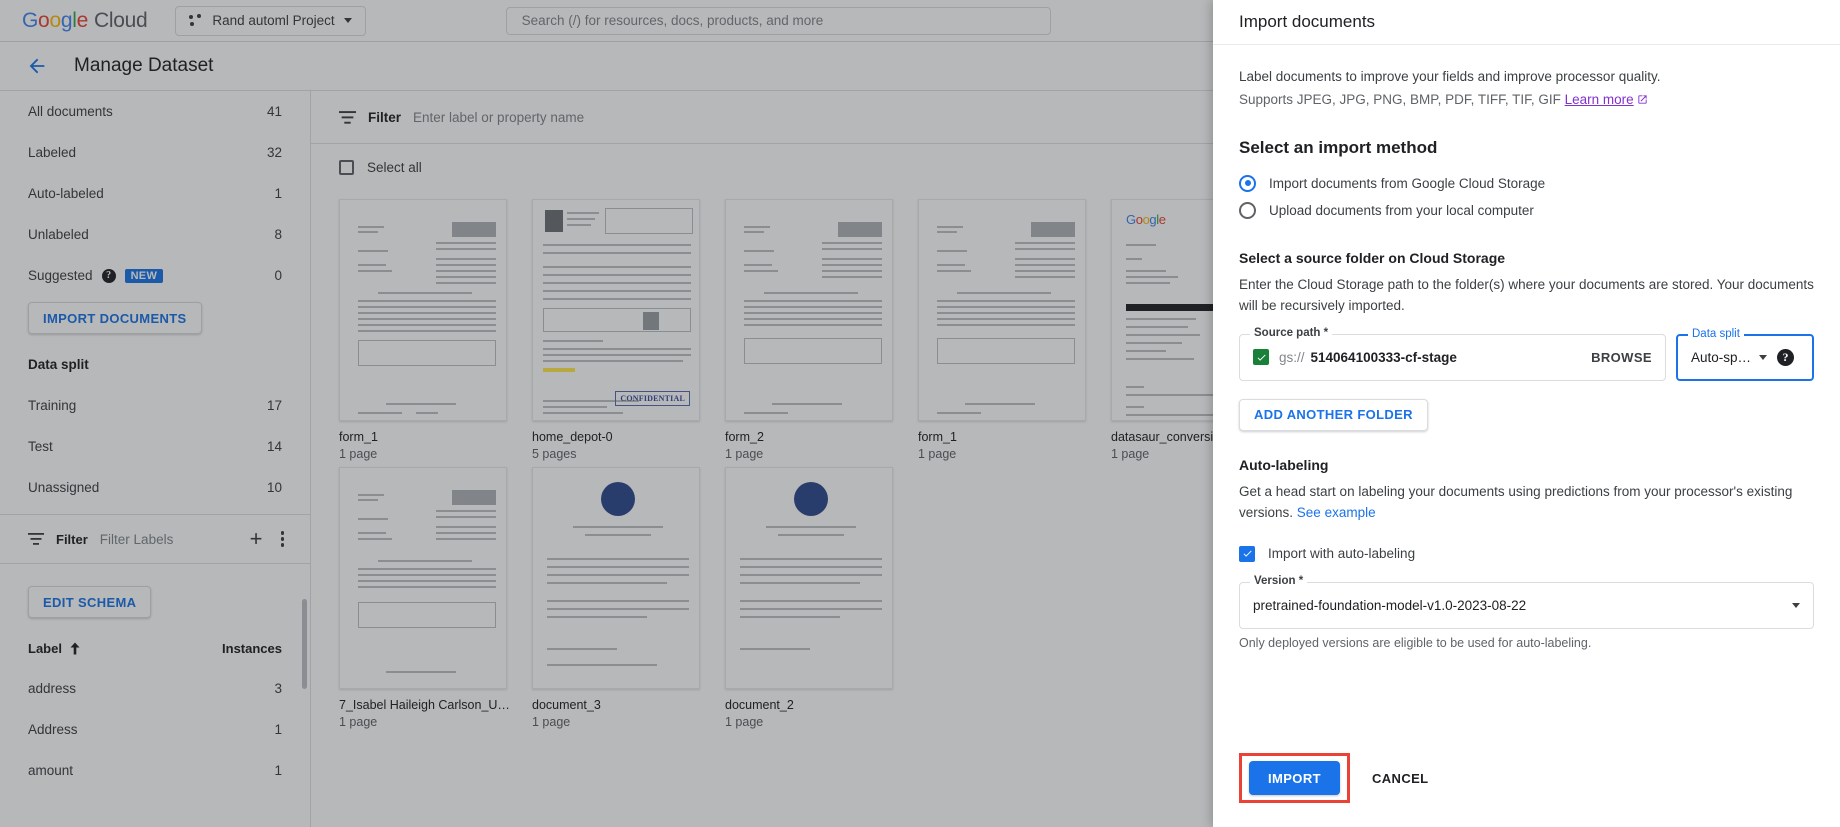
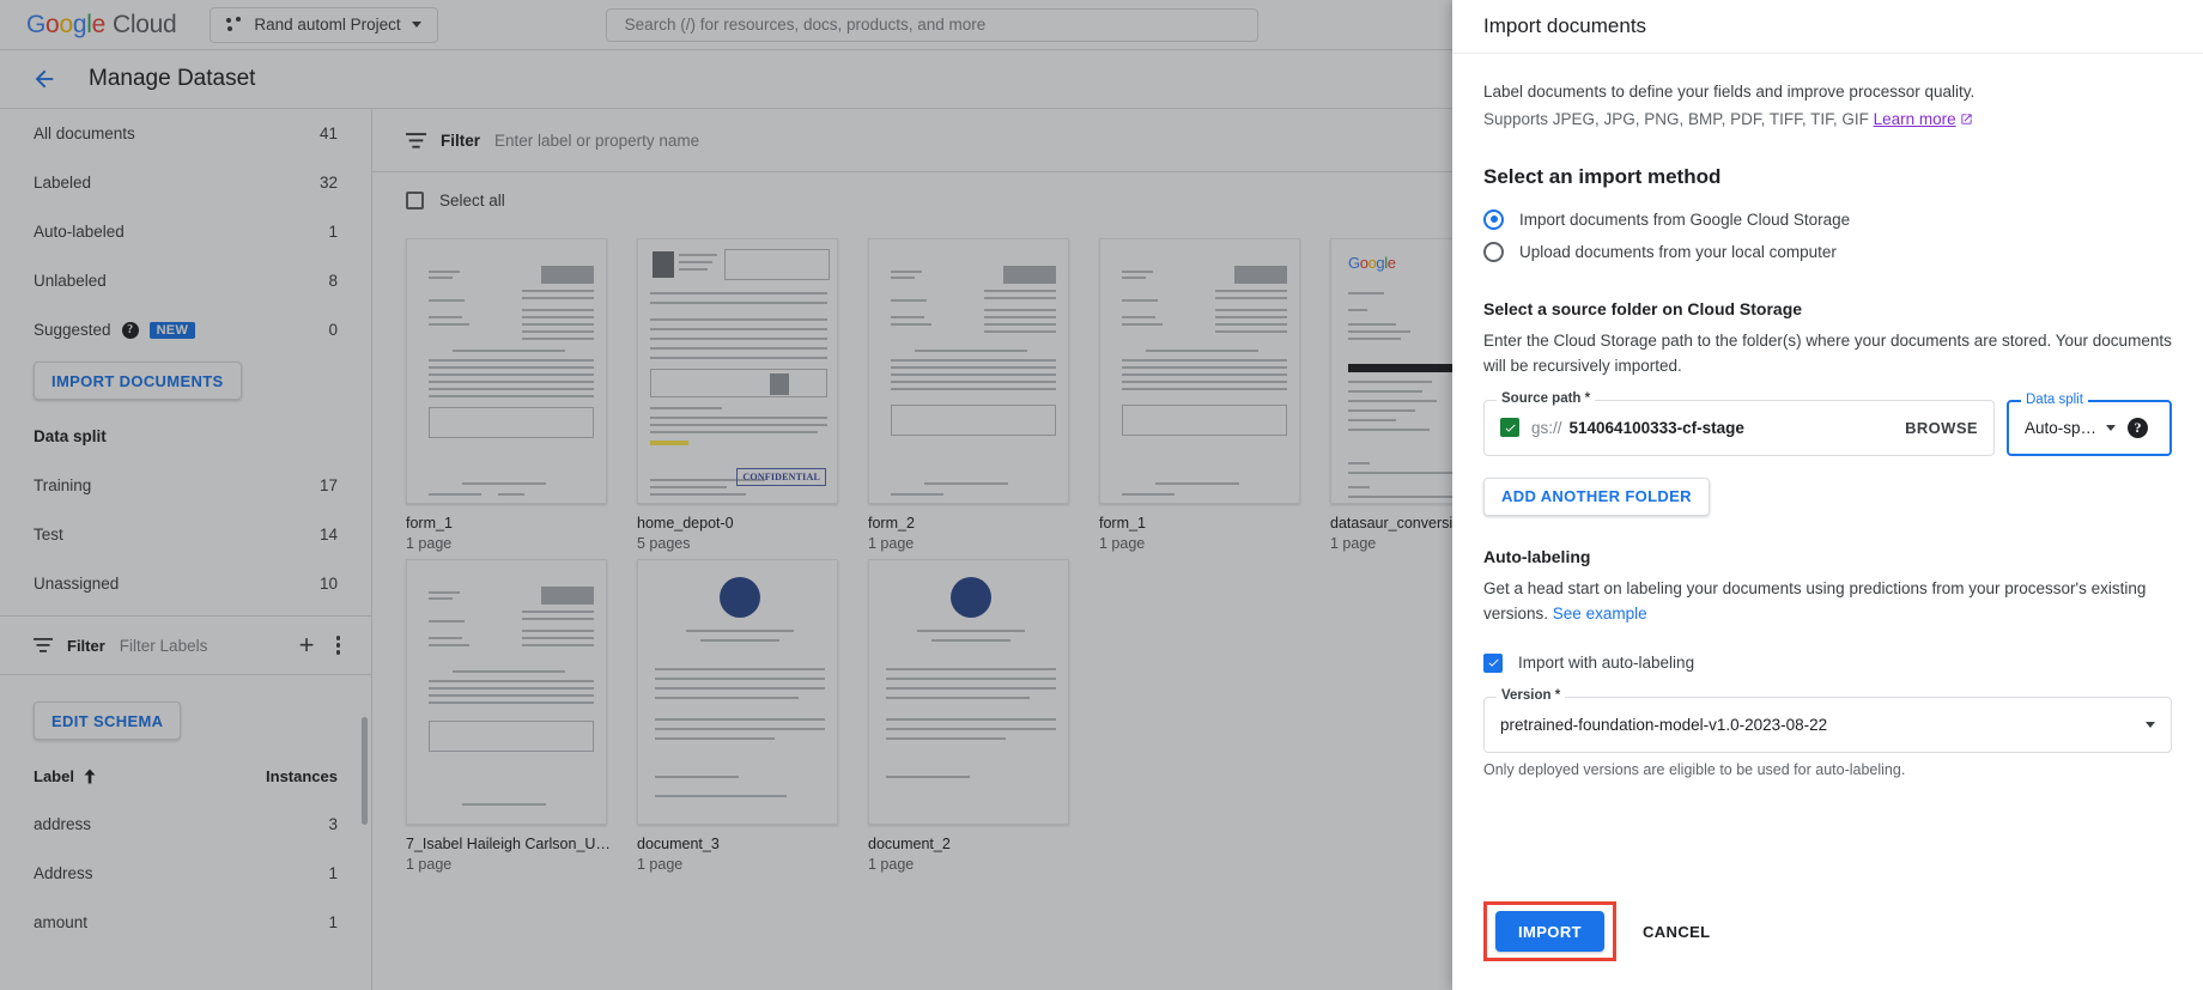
  Google Cloud
  Rand automl Project
  Search (/) for resources, docs, products, and more
  Manage Dataset
  All documents
  41
  Labeled
  32
  Auto-labeled
  1
  Unlabeled
  8
  Suggested
  ?
  NEW
  0
  IMPORT DOCUMENTS
  Data split
  Training
  17
  Test
  14
  Unassigned
  10
  Filter
  Filter Labels
  +
  EDIT SCHEMA
  Label
  Instances
  address
  3
  Address
  1
  amount
  1
  Filter
  Enter label or property name
  Select all
  form_1
  1 page
  CONFIDENTIAL
  home_depot-0
  5 pages
  form_2
  1 page
  form_1
  1 page
  Google
  datasaur_conversi
  1 page
  7_Isabel Haileigh Carlson_U…
  1 page
  document_3
  1 page
  document_2
  1 page
  Import documents
- Label documents to improve your fields and improve processor quality.
+ Label documents to define your fields and improve processor quality.
  Supports JPEG, JPG, PNG, BMP, PDF, TIFF, TIF, GIF Learn more
  Select an import method
  Import documents from Google Cloud Storage
  Upload documents from your local computer
  Select a source folder on Cloud Storage
  Enter the Cloud Storage path to the folder(s) where your documents are stored. Your documents will be recursively imported.
  Source path *
  gs://
  514064100333-cf-stage
  BROWSE
  Data split
  Auto-sp…
  ?
  ADD ANOTHER FOLDER
  Auto-labeling
  Get a head start on labeling your documents using predictions from your processor's existing versions. See example
  Import with auto-labeling
  Version *
  pretrained-foundation-model-v1.0-2023-08-22
  Only deployed versions are eligible to be used for auto-labeling.
  IMPORT
  CANCEL
